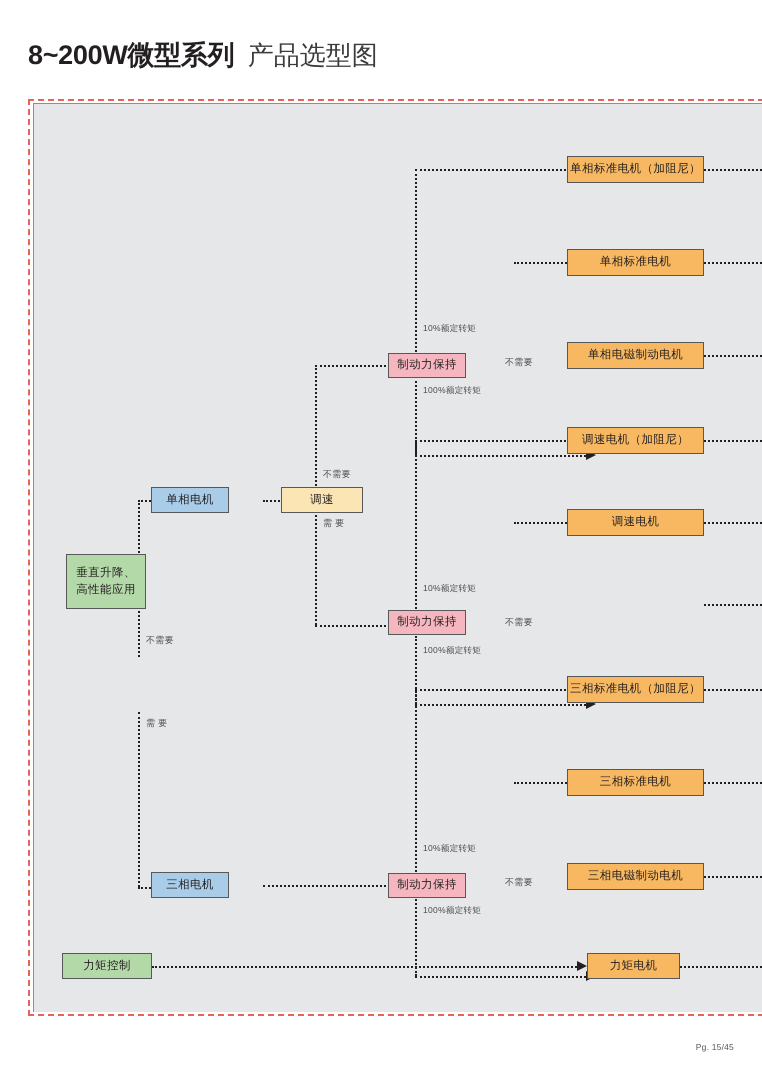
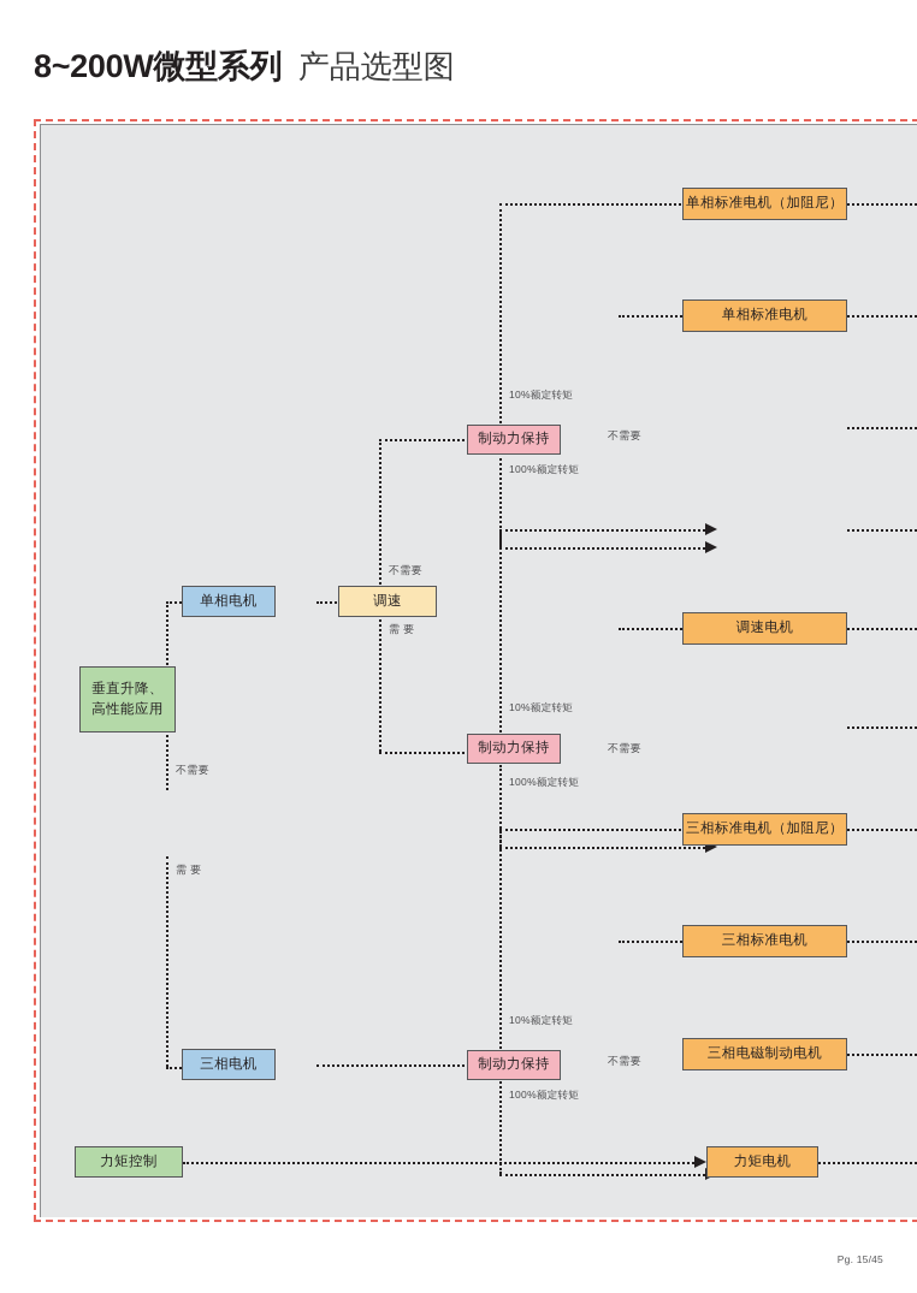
  8~200W微型系列 产品选型图
  不需要
  需 要
  不需要
  需 要
  10%额定转矩
  不需要
  100%额定转矩
  10%额定转矩
  不需要
  100%额定转矩
  10%额定转矩
  不需要
  100%额定转矩
  垂直升降、
  高性能应用
  单相电机
  三相电机
  调速
  制动力保持
  制动力保持
  制动力保持
  单相标准电机（加阻尼）
  单相标准电机
- 单相电磁制动电机
- 调速电机（加阻尼）
  调速电机
  三相标准电机（加阻尼）
  三相标准电机
  三相电磁制动电机
  力矩控制
  力矩电机
  Pg. 15/45
